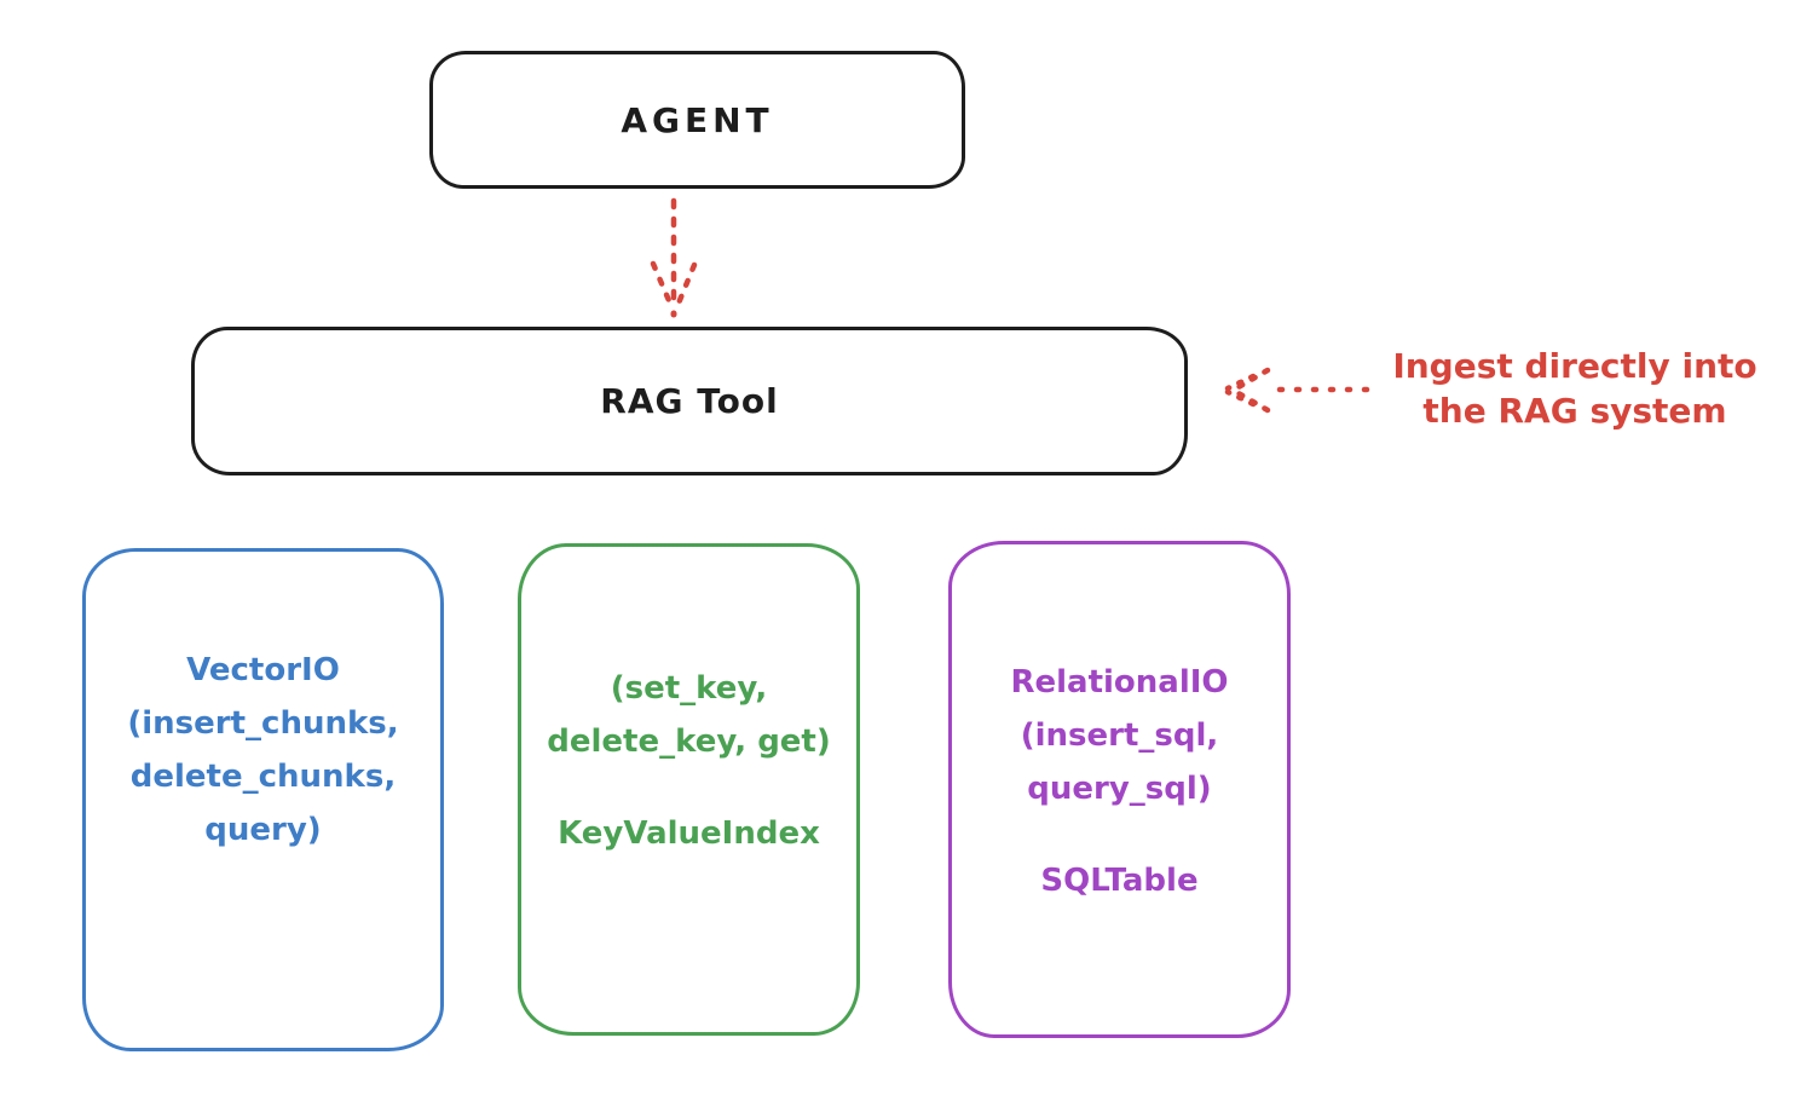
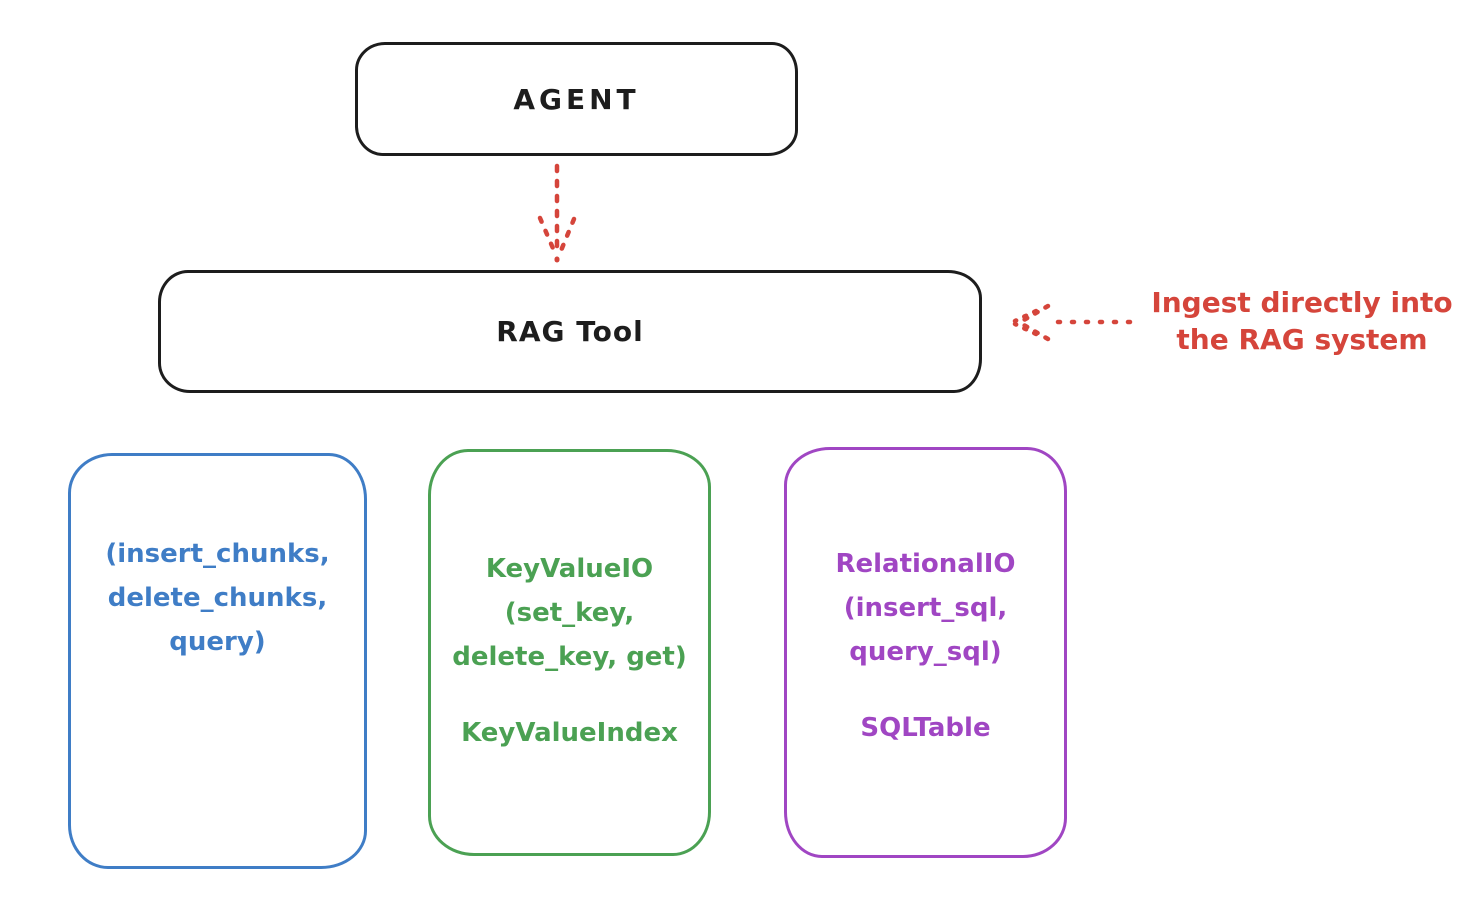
  AGENT
  RAG Tool
  Ingest directly into
  the RAG system
- VectorIO
  (insert_chunks,
  delete_chunks,
  query)
+ KeyValueIO
  (set_key,
  delete_key, get)
  KeyValueIndex
  RelationalIO
  (insert_sql,
  query_sql)
  SQLTable
